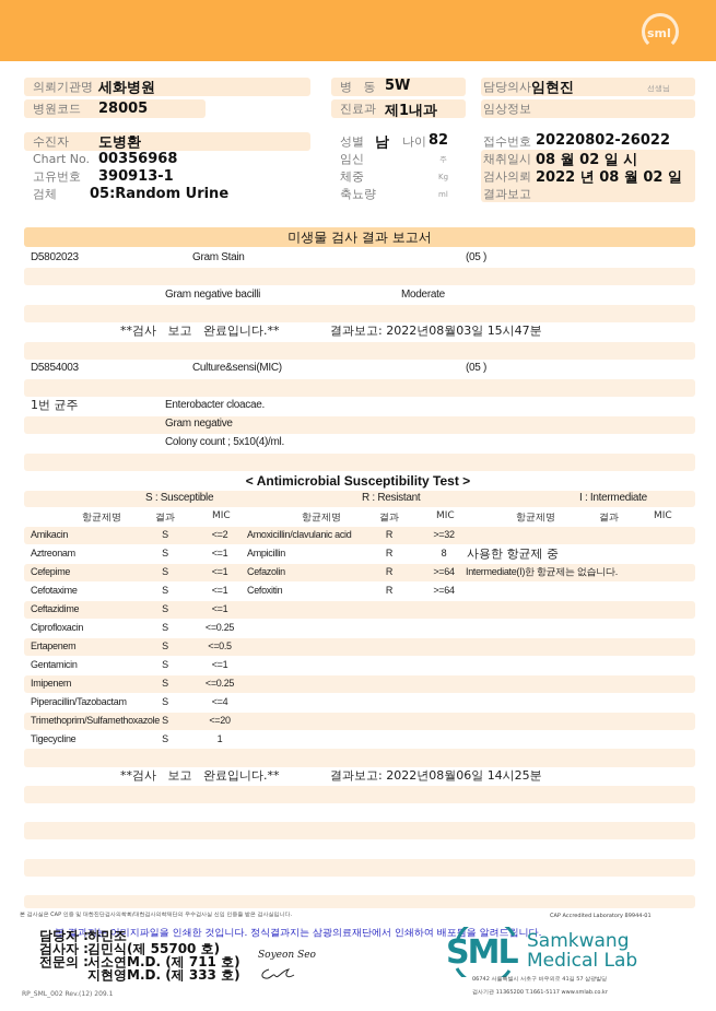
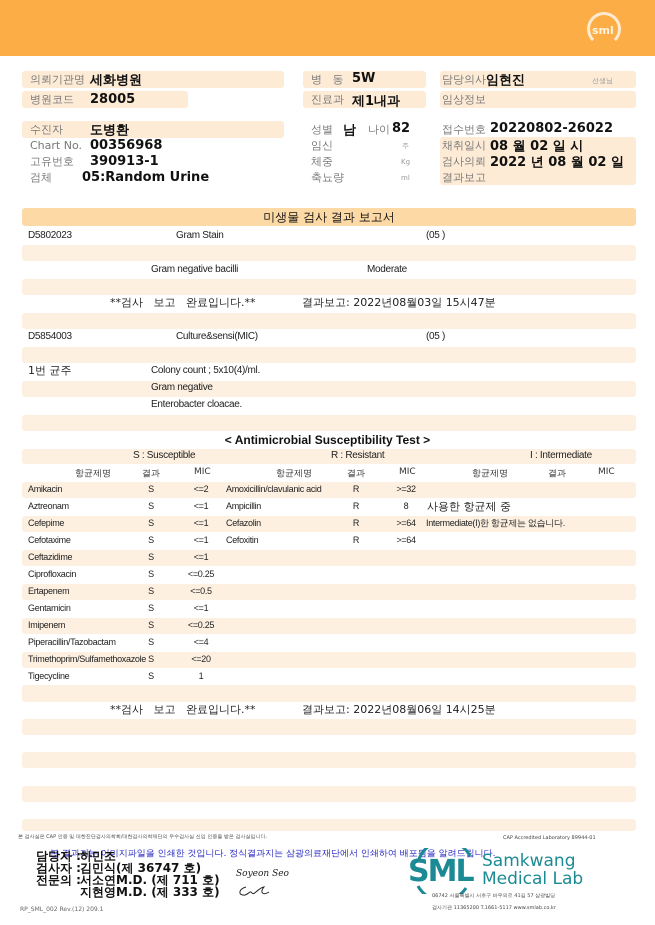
  sml
  의뢰기관명
  세화병원
  병원코드
  28005
  병 동
  5W
  진료과
  제1내과
  담당의사
  임현진
  선생님
  임상정보
  수진자
  도병환
  Chart No.
  00356968
  고유번호
  390913-1
  검체
  05:Random Urine
  성별
  남
  나이
  82
  임신
  주
  체중
  Kg
  축뇨량
  ml
  접수번호
  20220802-26022
  채취일시
  08 월 02 일 시
  검사의뢰
  2022 년 08 월 02 일
  결과보고
  미생물 검사 결과 보고서
  D5802023
  Gram Stain
  (05 )
  Gram negative bacilli
  Moderate
  **검사 보고 완료입니다.**
  결과보고: 2022년08월03일 15시47분
  D5854003
  Culture&sensi(MIC)
  (05 )
  1번 균주
- Enterobacter cloacae.
+ Colony count ; 5x10(4)/ml.
  Gram negative
- Colony count ; 5x10(4)/ml.
+ Enterobacter cloacae.
  < Antimicrobial Susceptibility Test >
  S : Susceptible
  R : Resistant
  I : Intermediate
  항균제명
  결과
  MIC
  항균제명
  결과
  MIC
  항균제명
  결과
  MIC
  Amikacin
  S
  <=2
  Amoxicillin/clavulanic acid
  R
  >=32
  Aztreonam
  S
  <=1
  Ampicillin
  R
  8
  Cefepime
  S
  <=1
  Cefazolin
  R
  >=64
  Cefotaxime
  S
  <=1
  Cefoxitin
  R
  >=64
  Ceftazidime
  S
  <=1
  Ciprofloxacin
  S
  <=0.25
  Ertapenem
  S
  <=0.5
  Gentamicin
  S
  <=1
  Imipenem
  S
  <=0.25
  Piperacillin/Tazobactam
  S
  <=4
  Trimethoprim/Sulfamethoxazole
  S
  <=20
  Tigecycline
  S
  1
  사용한 항균제 중
  Intermediate(I)한 항균제는 없습니다.
  **검사 보고 완료입니다.**
  결과보고: 2022년08월06일 14시25분
  본 결과지는 이미지파일을 인쇄한 것입니다. 정식결과지는 삼광의료재단에서 인쇄하여 배포을 알려드니다.
  담당자 :
  하민조
  검사자 :
- 김민식(제 55700 호)
+ 김민식(제 36747 호)
  전문의 :
  서소연M.D. (제 711 호)
  지현영M.D. (제 333 호)
  Soyeon Seo
  SML
  Samkwang
  Medical Lab
